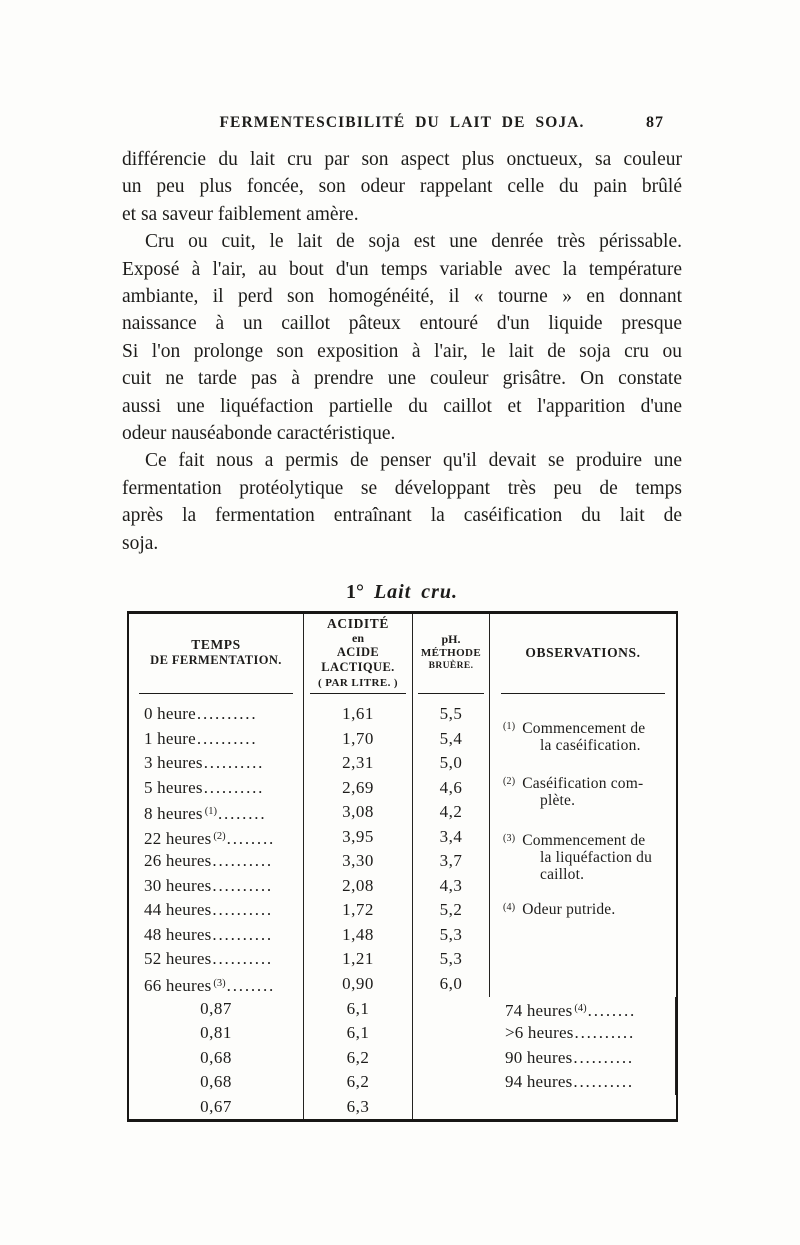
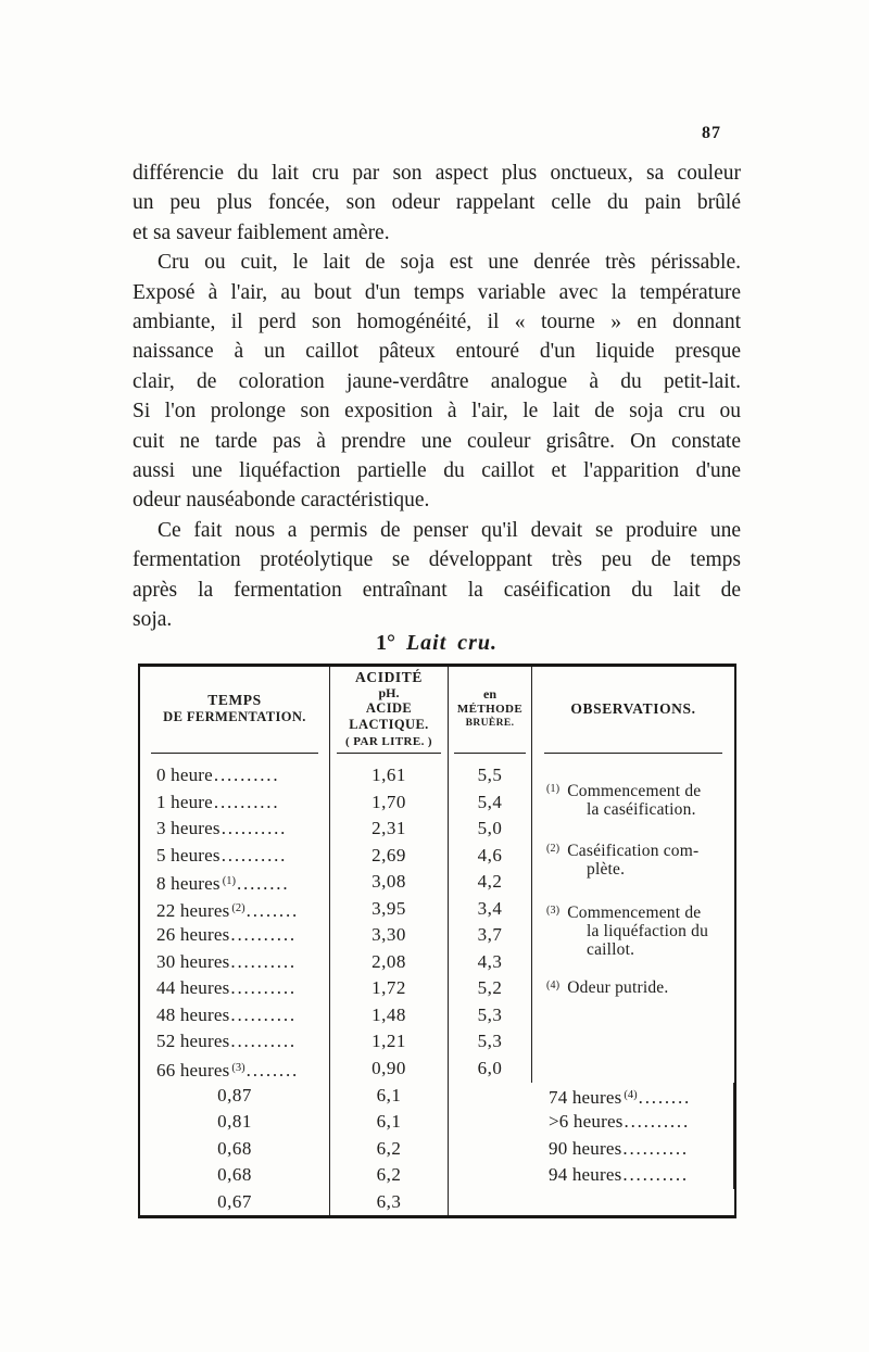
- FERMENTESCIBILITÉ DU LAIT DE SOJA.
  87
  différencie du lait cru par son aspect plus onctueux, sa couleur
  un peu plus foncée, son odeur rappelant celle du pain brûlé
  et sa saveur faiblement amère.
  Cru ou cuit, le lait de soja est une denrée très périssable.
  Exposé à l'air, au bout d'un temps variable avec la température
  ambiante, il perd son homogénéité, il « tourne » en donnant
  naissance à un caillot pâteux entouré d'un liquide presque
+ clair, de coloration jaune-verdâtre analogue à du petit-lait.
  Si l'on prolonge son exposition à l'air, le lait de soja cru ou
  cuit ne tarde pas à prendre une couleur grisâtre. On constate
  aussi une liquéfaction partielle du caillot et l'apparition d'une
  odeur nauséabonde caractéristique.
  Ce fait nous a permis de penser qu'il devait se produire une
  fermentation protéolytique se développant très peu de temps
  après la fermentation entraînant la caséification du lait de
  soja.
  1° Lait cru.
  TEMPS
  DE FERMENTATION.
  ACIDITÉ
- en
+ pH.
  ACIDE LACTIQUE.
  ( PAR LITRE. )
- pH.
+ en
  MÉTHODE
  BRUÈRE.
  OBSERVATIONS.
  0 heure..........
  1,61
  5,5
  1 heure..........
  1,70
  5,4
  3 heures..........
  2,31
  5,0
  5 heures..........
  2,69
  4,6
  8 heures (1)........
  3,08
  4,2
  22 heures (2)........
  3,95
  3,4
  26 heures..........
  3,30
  3,7
  30 heures..........
  2,08
  4,3
  44 heures..........
  1,72
  5,2
  48 heures..........
  1,48
  5,3
  52 heures..........
  1,21
  5,3
  66 heures (3)........
  0,90
  6,0
  0,87
  6,1
  74 heures (4)........
  0,81
  6,1
  >6 heures..........
  0,68
  6,2
  90 heures..........
  0,68
  6,2
  94 heures..........
  0,67
  6,3
  (1) Commencement de
  la caséification.
  (2) Caséification com-
  plète.
  (3) Commencement de
  la liquéfaction du
  caillot.
  (4) Odeur putride.
